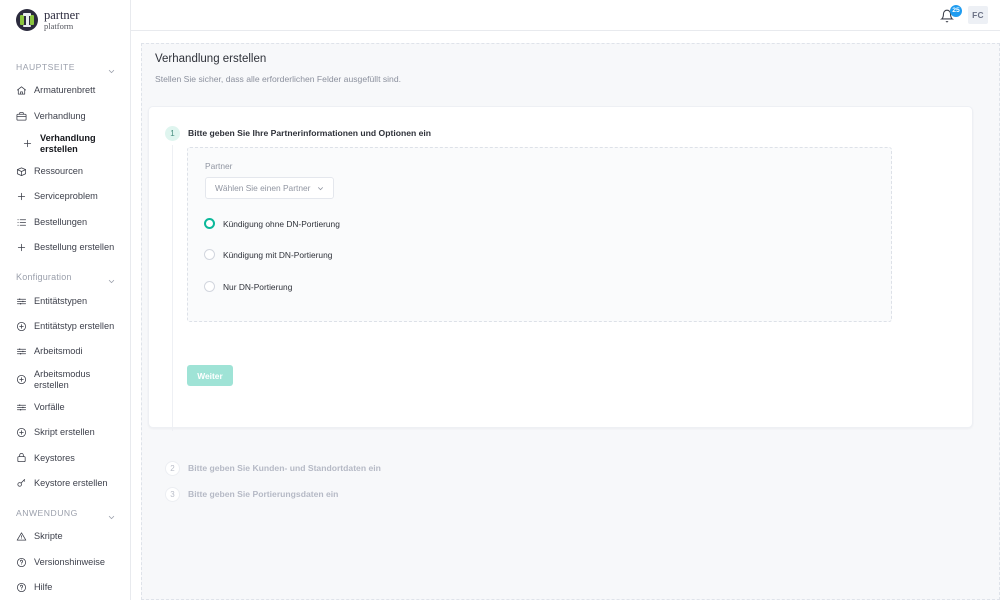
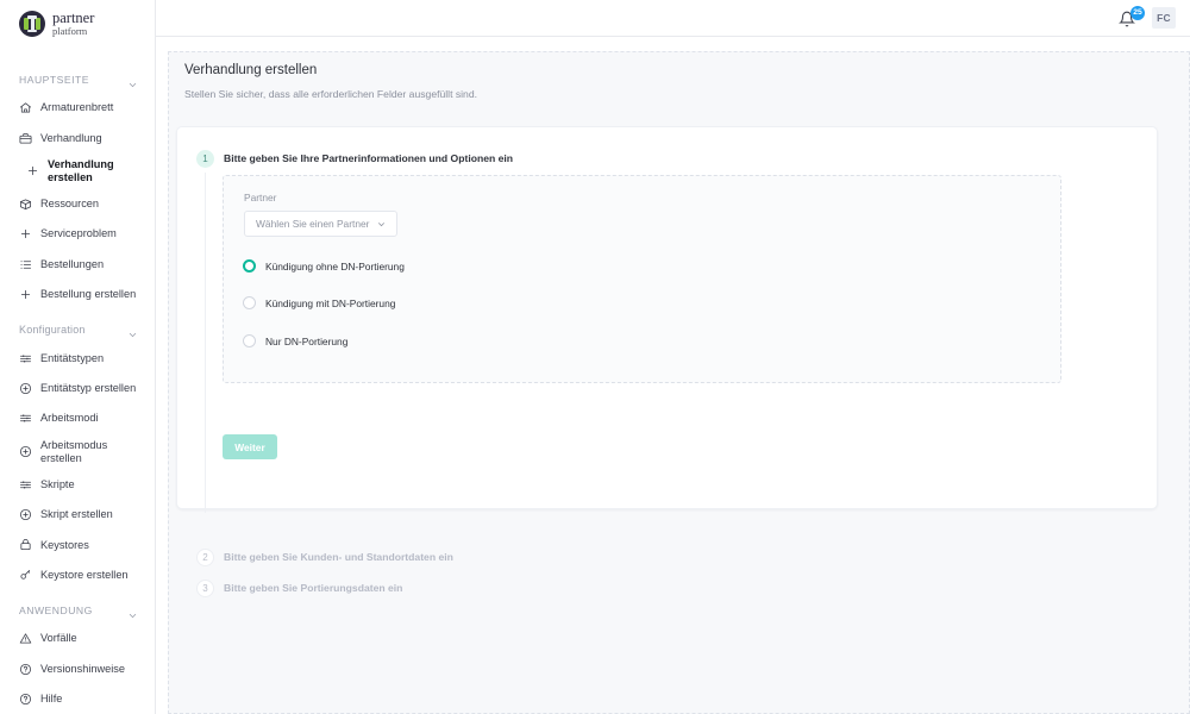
  partner
  platform
  HAUPTSEITE
  Armaturenbrett
  Verhandlung
  Verhandlung
  erstellen
  Ressourcen
  Serviceproblem
  Bestellungen
  Bestellung erstellen
  Konfiguration
  Entitätstypen
  Entitätstyp erstellen
  Arbeitsmodi
  Arbeitsmodus
  erstellen
- Vorfälle
+ Skripte
  Skript erstellen
  Keystores
  Keystore erstellen
  ANWENDUNG
- Skripte
+ Vorfälle
  Versionshinweise
  Hilfe
  FC
  Verhandlung erstellen
  Stellen Sie sicher, dass alle erforderlichen Felder ausgefüllt sind.
  1
  Bitte geben Sie Ihre Partnerinformationen und Optionen ein
  Partner
  Wählen Sie einen Partner
  Kündigung ohne DN-Portierung
  Kündigung mit DN-Portierung
  Nur DN-Portierung
  Weiter
  2
  Bitte geben Sie Kunden- und Standortdaten ein
  3
  Bitte geben Sie Portierungsdaten ein
